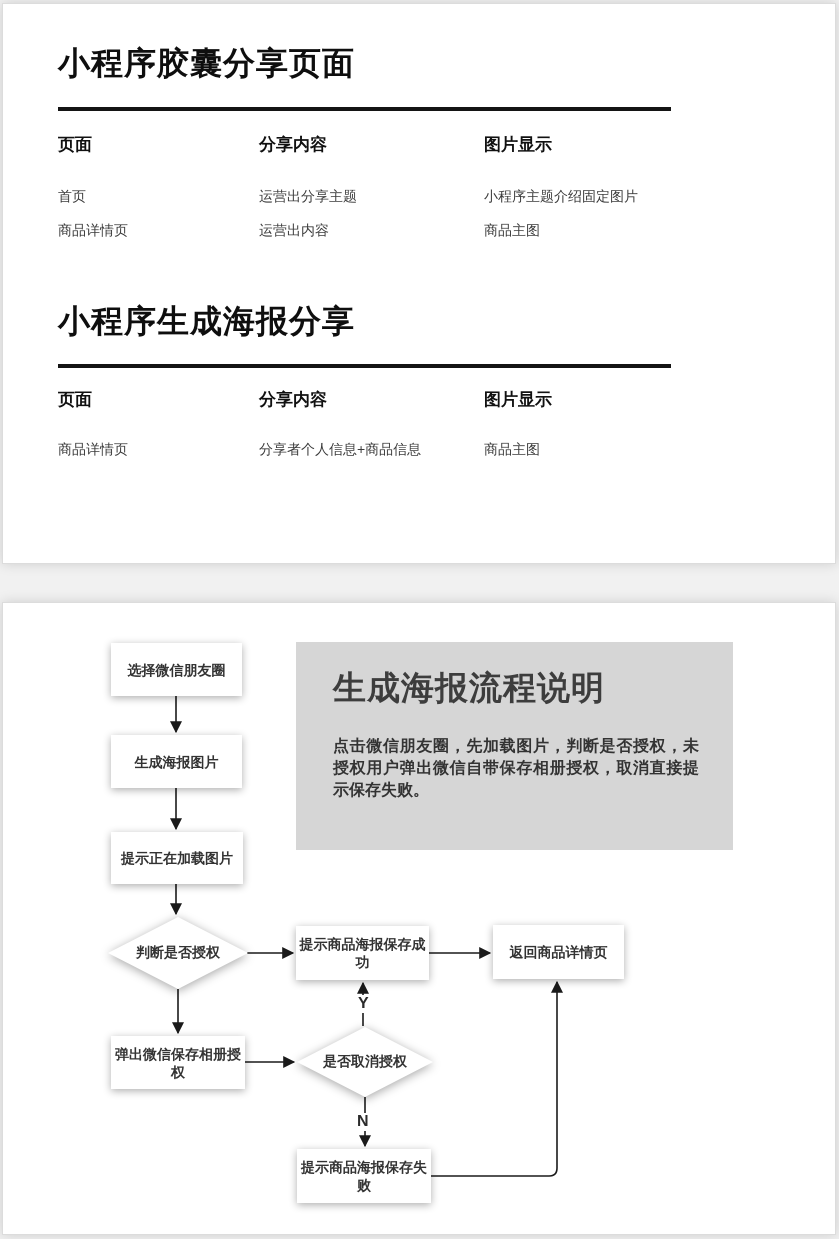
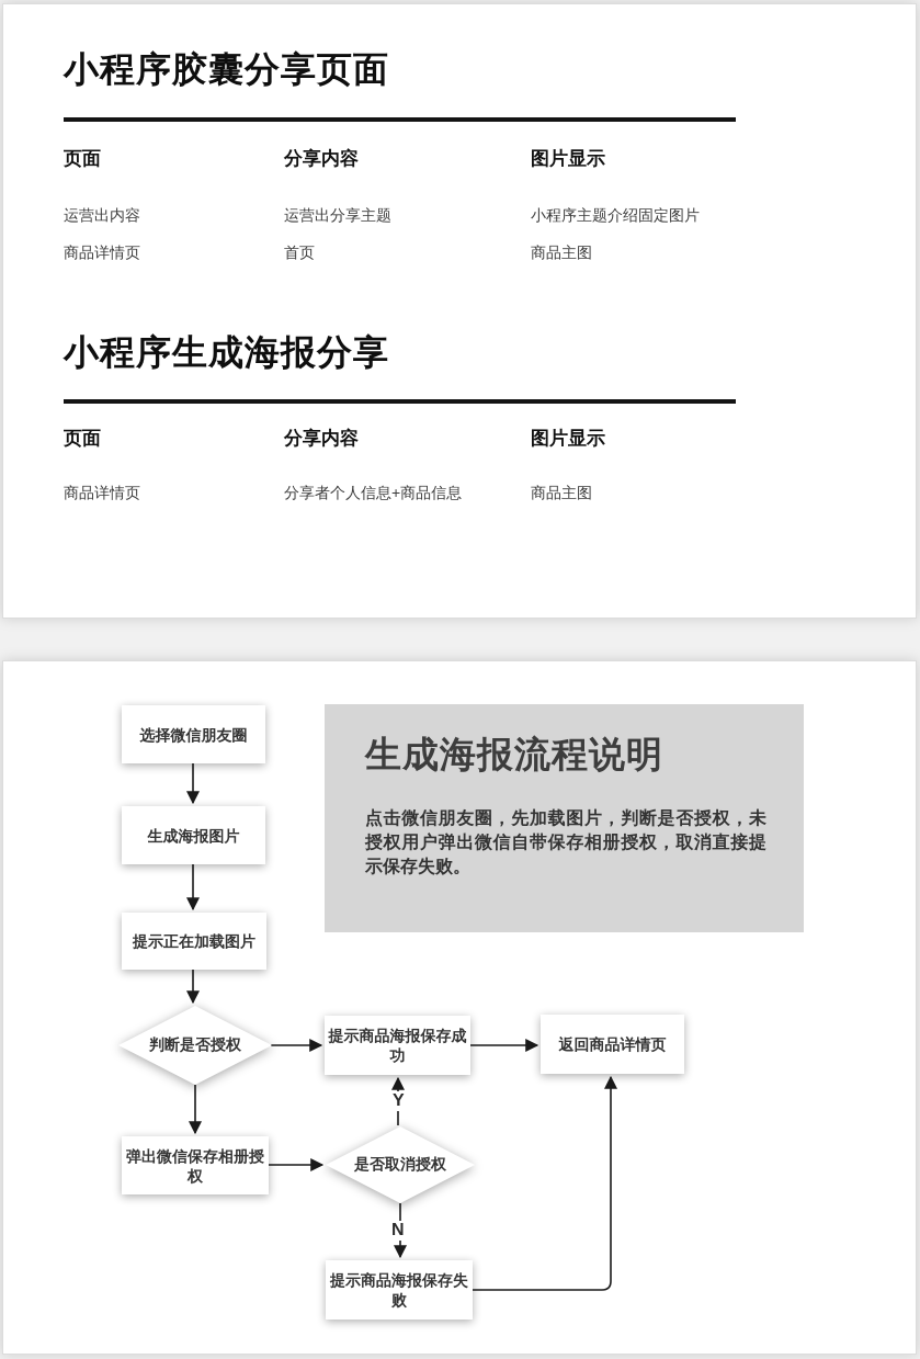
  小程序胶囊分享页面
  页面
  分享内容
  图片显示
- 首页
+ 运营出内容
  运营出分享主题
  小程序主题介绍固定图片
  商品详情页
- 运营出内容
+ 首页
  商品主图
  小程序生成海报分享
  页面
  分享内容
  图片显示
  商品详情页
  分享者个人信息+商品信息
  商品主图
  生成海报流程说明
  点击微信朋友圈，先加载图片，判断是否授权，未授权用户弹出微信自带保存相册授权，取消直接提示保存失败。
  选择微信朋友圈
  生成海报图片
  提示正在加载图片
  判断是否授权
  提示商品海报保存成功
  返回商品详情页
  弹出微信保存相册授权
  是否取消授权
  提示商品海报保存失败
  Y
  N
